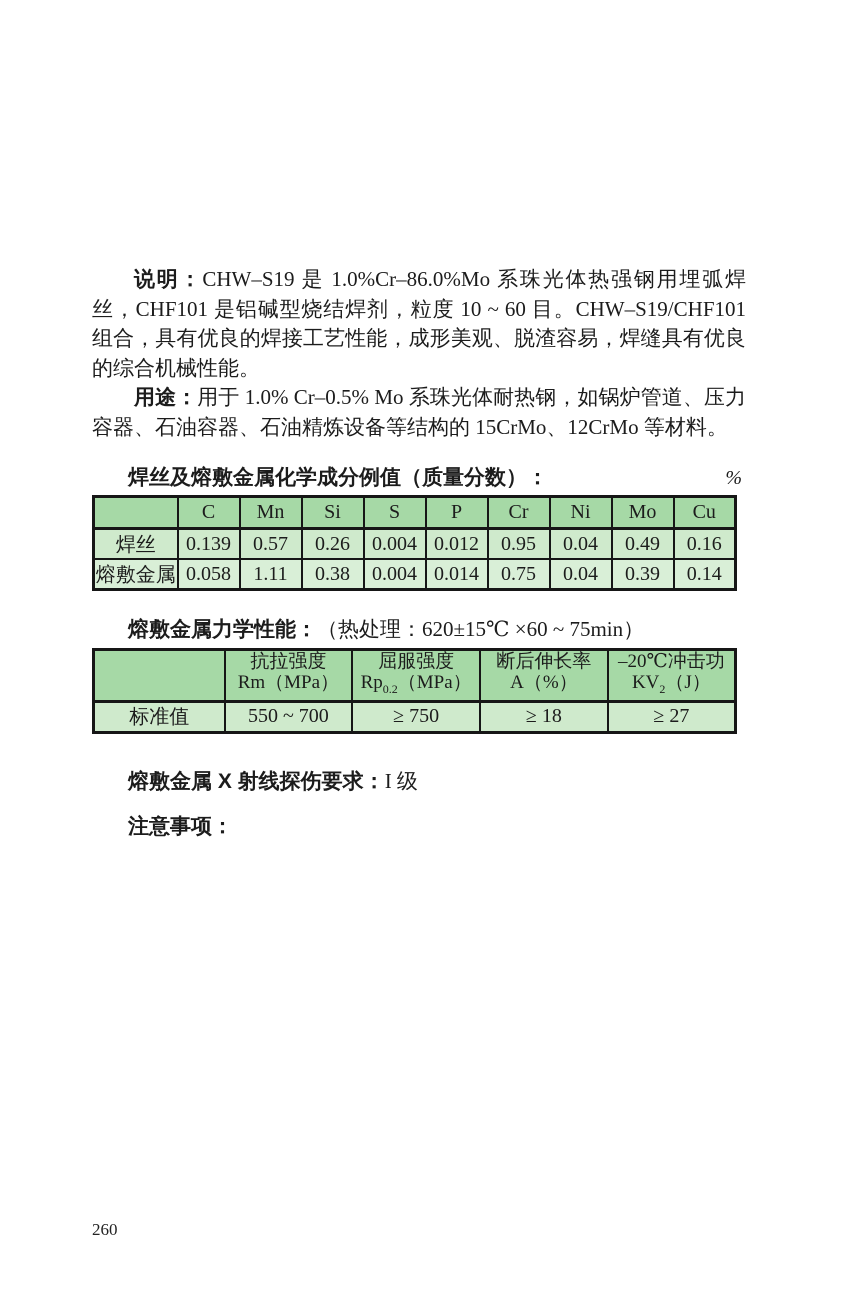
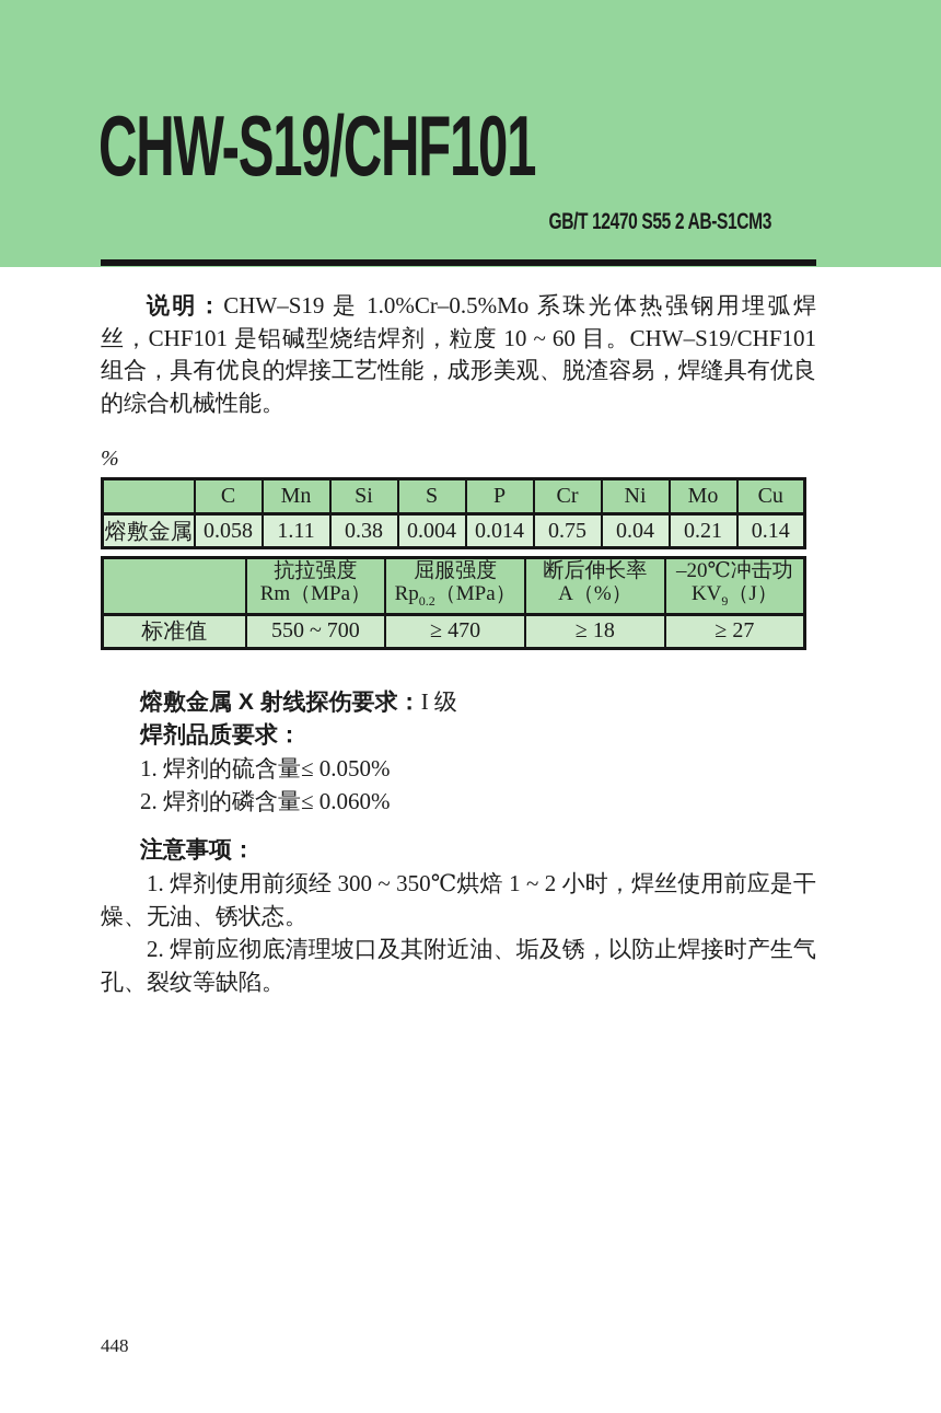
+ CHW-S19/CHF101
+ GB/T 12470 S55 2 AB-S1CM3
- 说明：CHW–S19 是 1.0%Cr–86.0%Mo 系珠光体热强钢用埋弧焊丝，CHF101 是铝碱型烧结焊剂，粒度 10 ~ 60 目。CHW–S19/CHF101 组合，具有优良的焊接工艺性能，成形美观、脱渣容易，焊缝具有优良的综合机械性能。
+ 说明：CHW–S19 是 1.0%Cr–0.5%Mo 系珠光体热强钢用埋弧焊丝，CHF101 是铝碱型烧结焊剂，粒度 10 ~ 60 目。CHW–S19/CHF101 组合，具有优良的焊接工艺性能，成形美观、脱渣容易，焊缝具有优良的综合机械性能。
- 用途：用于 1.0% Cr–0.5% Mo 系珠光体耐热钢，如锅炉管道、压力容器、石油容器、石油精炼设备等结构的 15CrMo、12CrMo 等材料。
- 焊丝及熔敷金属化学成分例值（质量分数）：
  %
  	C	Mn	Si	S	P	Cr	Ni	Mo	Cu
- 焊丝	0.139	0.57	0.26	0.004	0.012	0.95	0.04	0.49	0.16
- 熔敷金属	0.058	1.11	0.38	0.004	0.014	0.75	0.04	0.39	0.14
+ 熔敷金属	0.058	1.11	0.38	0.004	0.014	0.75	0.04	0.21	0.14
- 熔敷金属力学性能：（热处理：620±15℃ ×60 ~ 75min）
- 	抗拉强度 Rm（MPa）	屈服强度 Rp0.2（MPa）	断后伸长率 A（%）	–20℃冲击功 KV2（J）
+ 	抗拉强度 Rm（MPa）	屈服强度 Rp0.2（MPa）	断后伸长率 A（%）	–20℃冲击功 KV9（J）
- 标准值	550 ~ 700	≥ 750	≥ 18	≥ 27
+ 标准值	550 ~ 700	≥ 470	≥ 18	≥ 27
  熔敷金属 X 射线探伤要求：I 级
+ 焊剂品质要求：
+ 1. 焊剂的硫含量≤ 0.050%
+ 2. 焊剂的磷含量≤ 0.060%
  注意事项：
+ 1. 焊剂使用前须经 300 ~ 350℃烘焙 1 ~ 2 小时，焊丝使用前应是干燥、无油、锈状态。
+ 2. 焊前应彻底清理坡口及其附近油、垢及锈，以防止焊接时产生气孔、裂纹等缺陷。
- 260
+ 448
